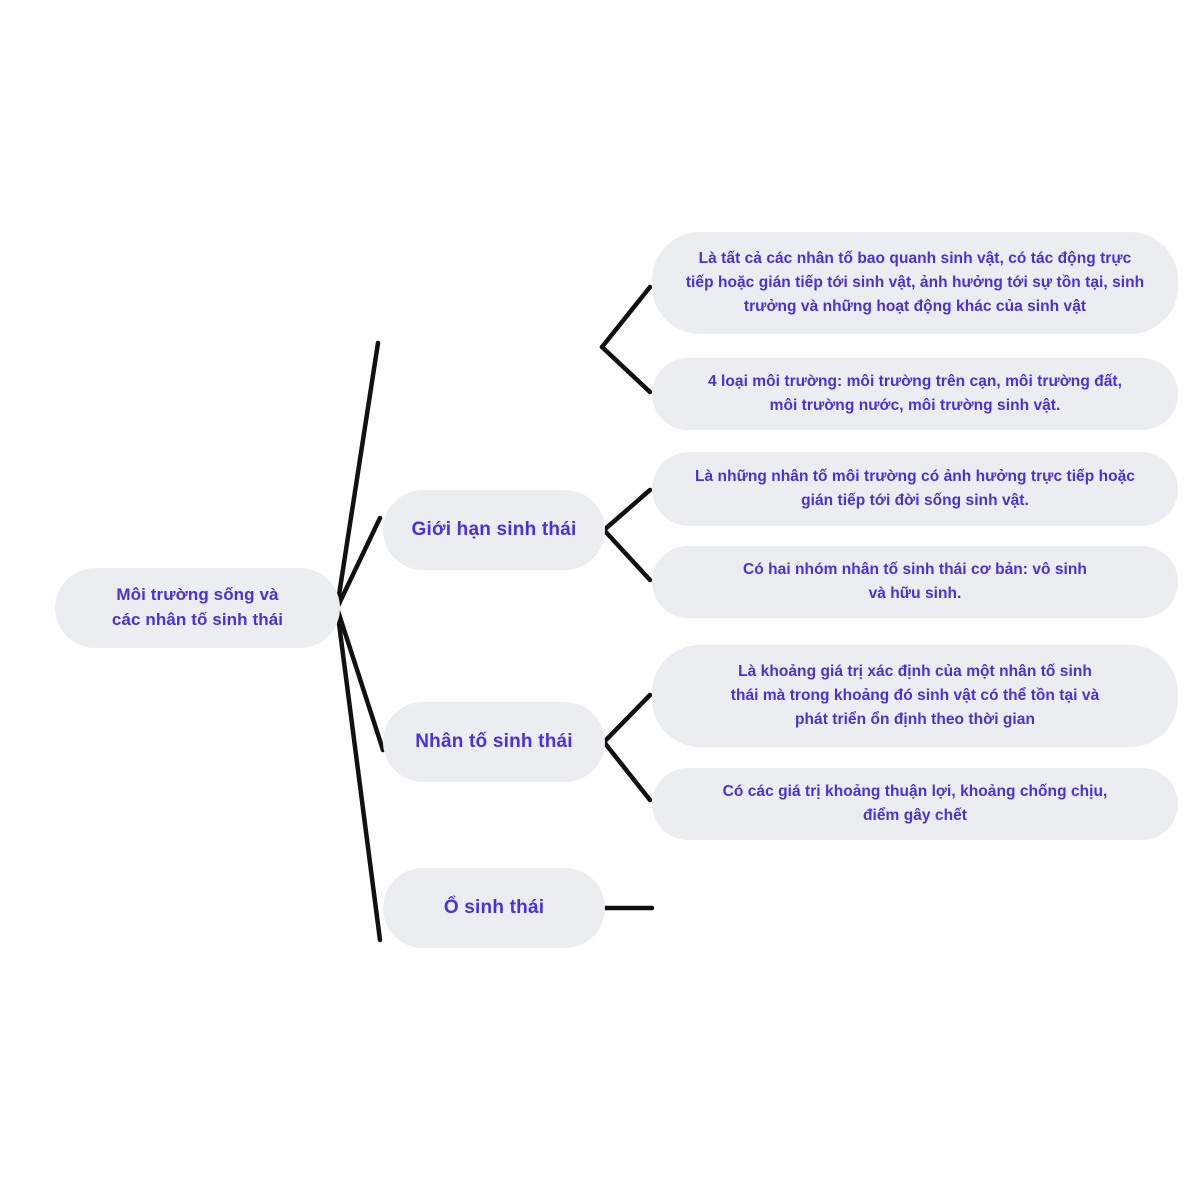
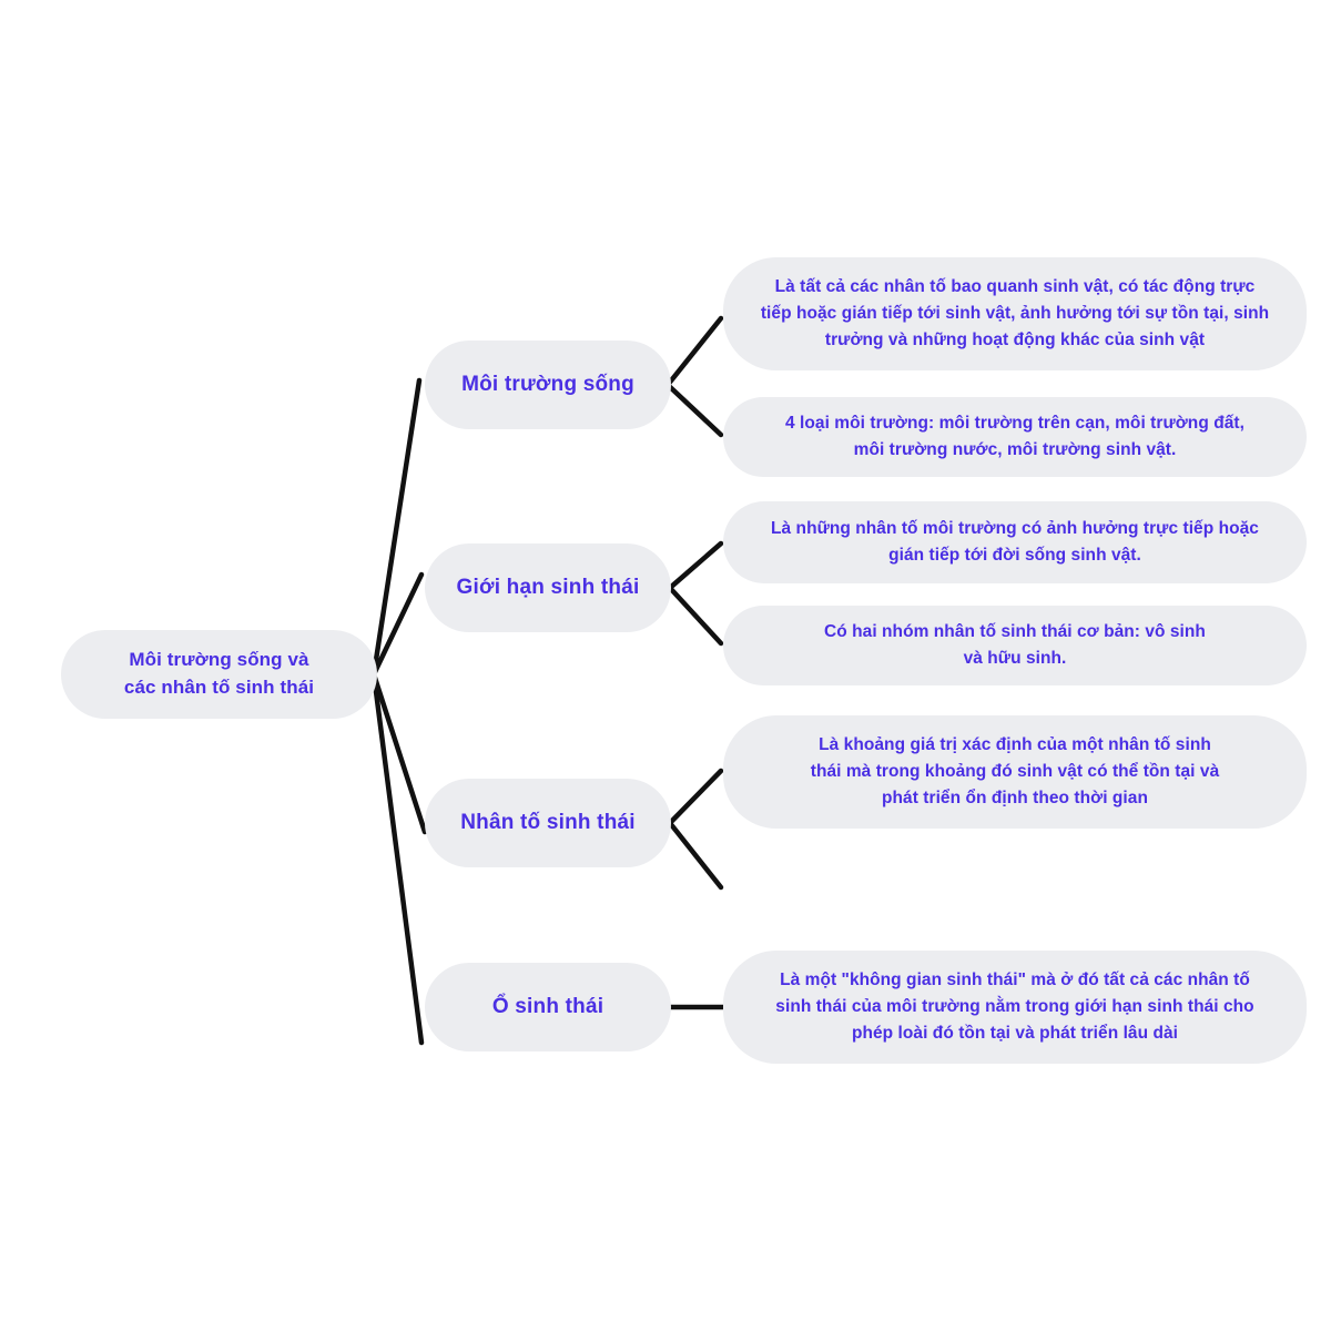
  Môi trường sống và
  các nhân tố sinh thái
+ Môi trường sống
  Là tất cả các nhân tố bao quanh sinh vật, có tác động trực
  tiếp hoặc gián tiếp tới sinh vật, ảnh hưởng tới sự tồn tại, sinh
  trưởng và những hoạt động khác của sinh vật
  4 loại môi trường: môi trường trên cạn, môi trường đất,
  môi trường nước, môi trường sinh vật.
  Giới hạn sinh thái
  Là những nhân tố môi trường có ảnh hưởng trực tiếp hoặc
  gián tiếp tới đời sống sinh vật.
  Có hai nhóm nhân tố sinh thái cơ bản: vô sinh
  và hữu sinh.
  Nhân tố sinh thái
  Là khoảng giá trị xác định của một nhân tố sinh
  thái mà trong khoảng đó sinh vật có thể tồn tại và
  phát triển ổn định theo thời gian
- Có các giá trị khoảng thuận lợi, khoảng chống chịu,
- điểm gây chết
  Ổ sinh thái
+ Là một "không gian sinh thái" mà ở đó tất cả các nhân tố
+ sinh thái của môi trường nằm trong giới hạn sinh thái cho
+ phép loài đó tồn tại và phát triển lâu dài
